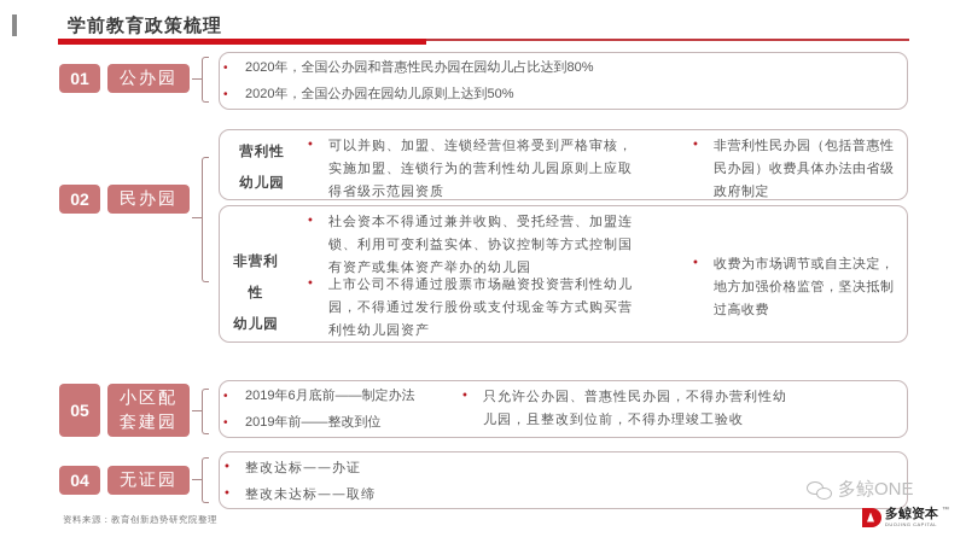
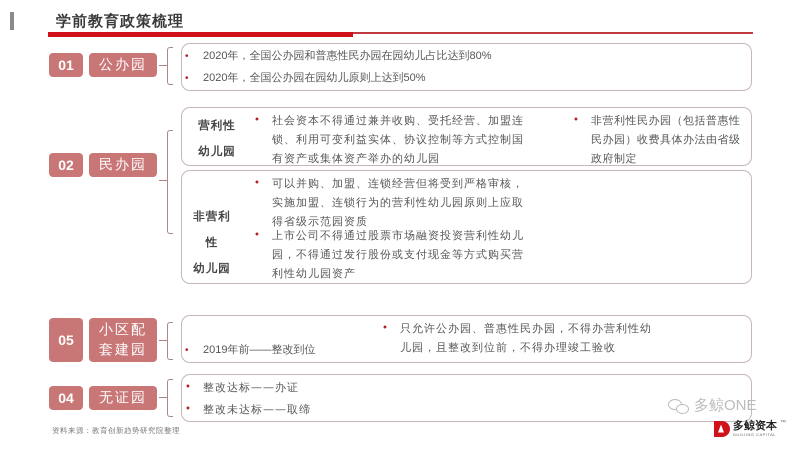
  学前教育政策梳理
  01
  公办园
  2020年，全国公办园和普惠性民办园在园幼儿占比达到80%
  2020年，全国公办园在园幼儿原则上达到50%
  02
  民办园
  营利性
  幼儿园
- 可以并购、加盟、连锁经营但将受到严格审核，实施加盟、连锁行为的营利性幼儿园原则上应取得省级示范园资质
+ 社会资本不得通过兼并收购、受托经营、加盟连锁、利用可变利益实体、协议控制等方式控制国有资产或集体资产举办的幼儿园
  非营利性民办园（包括普惠性民办园）收费具体办法由省级政府制定
  非营利性
  幼儿园
- 社会资本不得通过兼并收购、受托经营、加盟连锁、利用可变利益实体、协议控制等方式控制国有资产或集体资产举办的幼儿园
+ 可以并购、加盟、连锁经营但将受到严格审核，实施加盟、连锁行为的营利性幼儿园原则上应取得省级示范园资质
  上市公司不得通过股票市场融资投资营利性幼儿园，不得通过发行股份或支付现金等方式购买营利性幼儿园资产
- 收费为市场调节或自主决定，地方加强价格监管，坚决抵制过高收费
  05
  小区配
  套建园
- 2019年6月底前——制定办法
  2019年前——整改到位
  只允许公办园、普惠性民办园，不得办营利性幼儿园，且整改到位前，不得办理竣工验收
  04
  无证园
  整改达标——办证
  整改未达标——取缔
  资料来源：教育创新趋势研究院整理
  多鲸ONE
  多鲸资本
